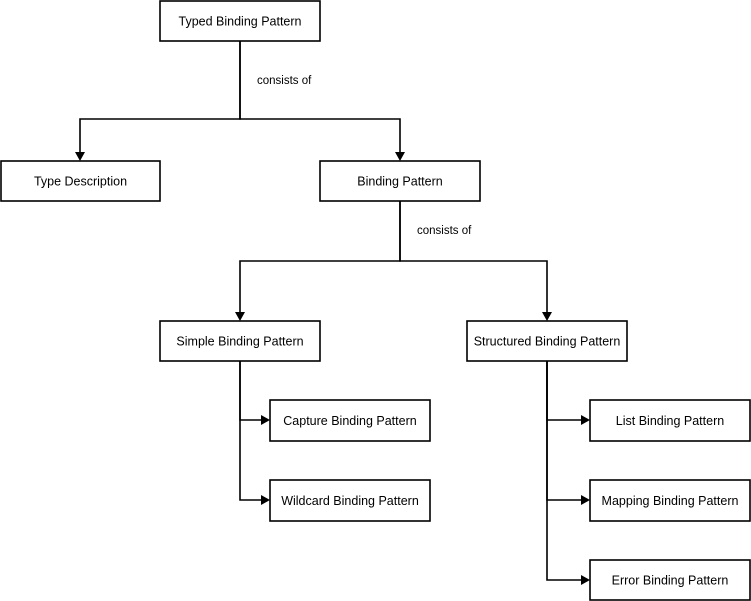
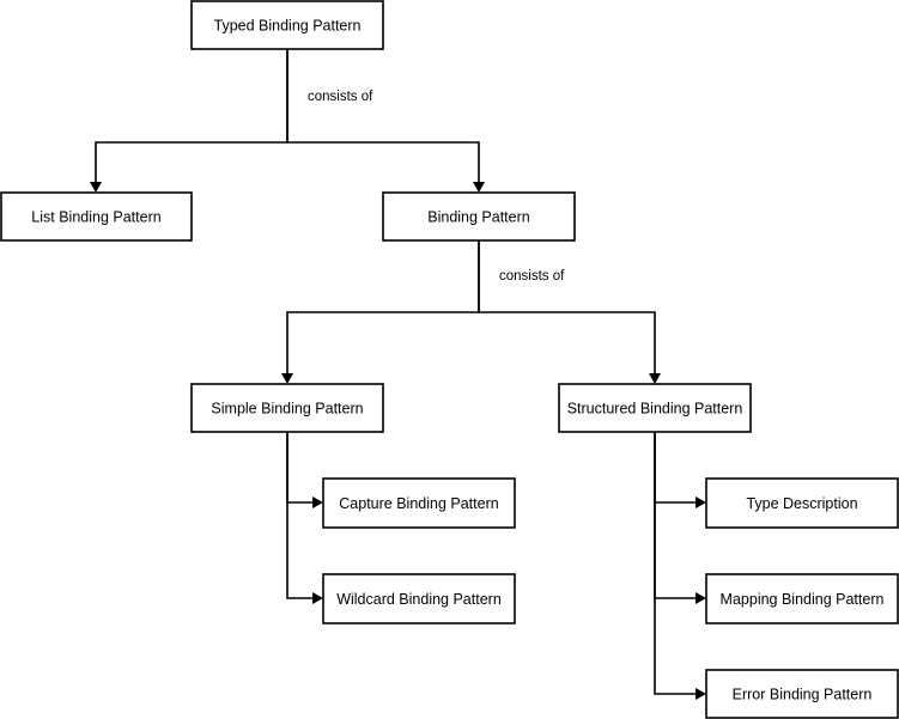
  Typed Binding Pattern
- Type Description
+ List Binding Pattern
  Binding Pattern
  Simple Binding Pattern
  Structured Binding Pattern
  Capture Binding Pattern
  Wildcard Binding Pattern
- List Binding Pattern
+ Type Description
  Mapping Binding Pattern
  Error Binding Pattern
  consists of
  consists of
